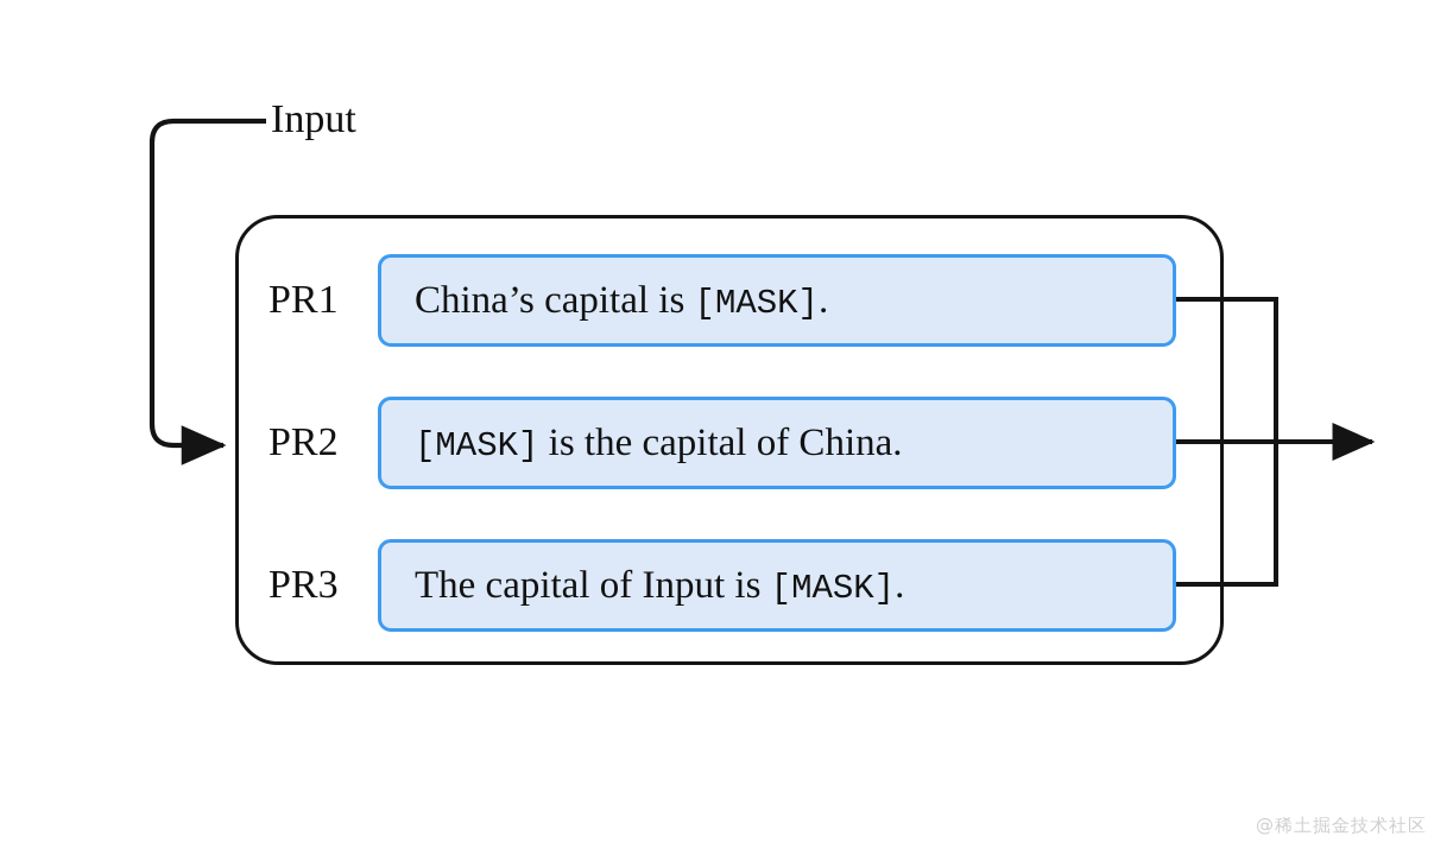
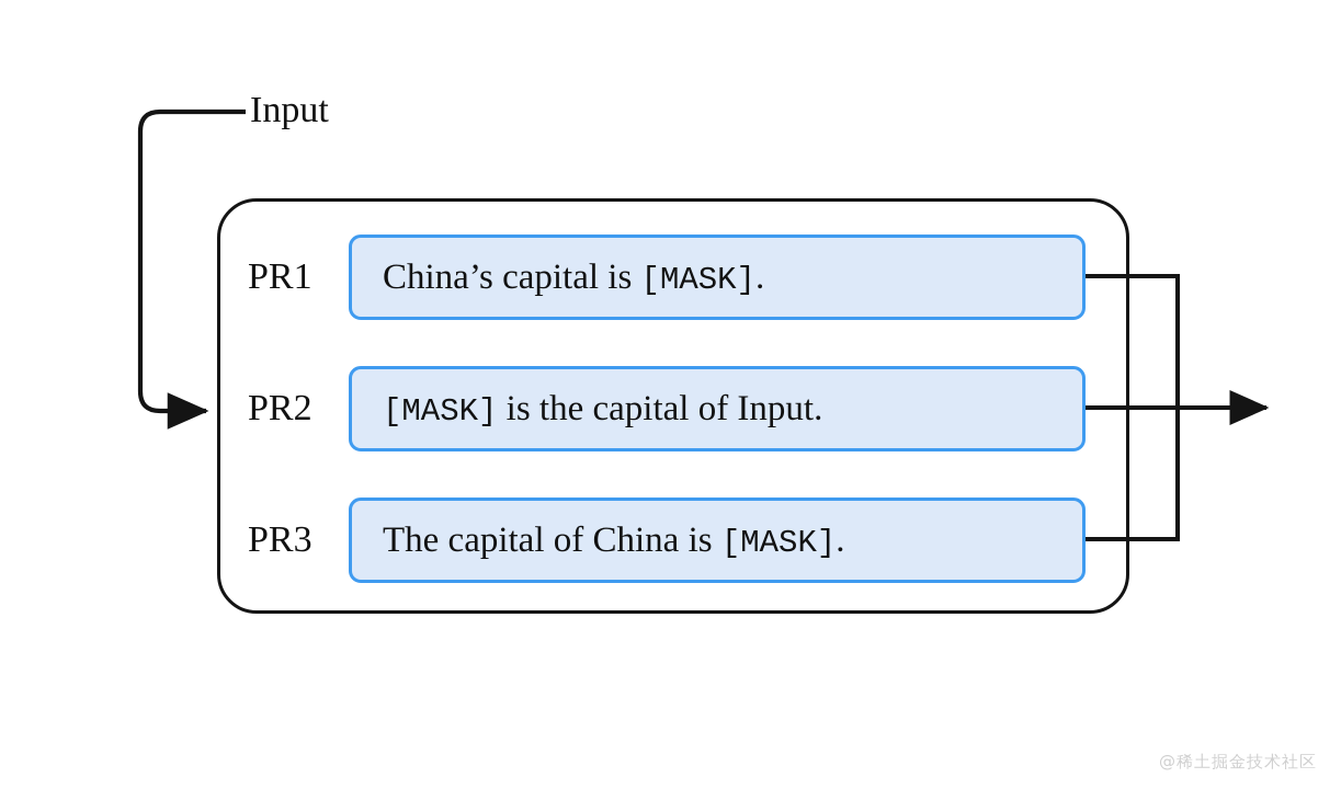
  Input
  PR1
  China’s capital is [MASK].
  PR2
- [MASK] is the capital of China.
+ [MASK] is the capital of Input.
  PR3
- The capital of Input is [MASK].
+ The capital of China is [MASK].
  @稀土掘金技术社区
